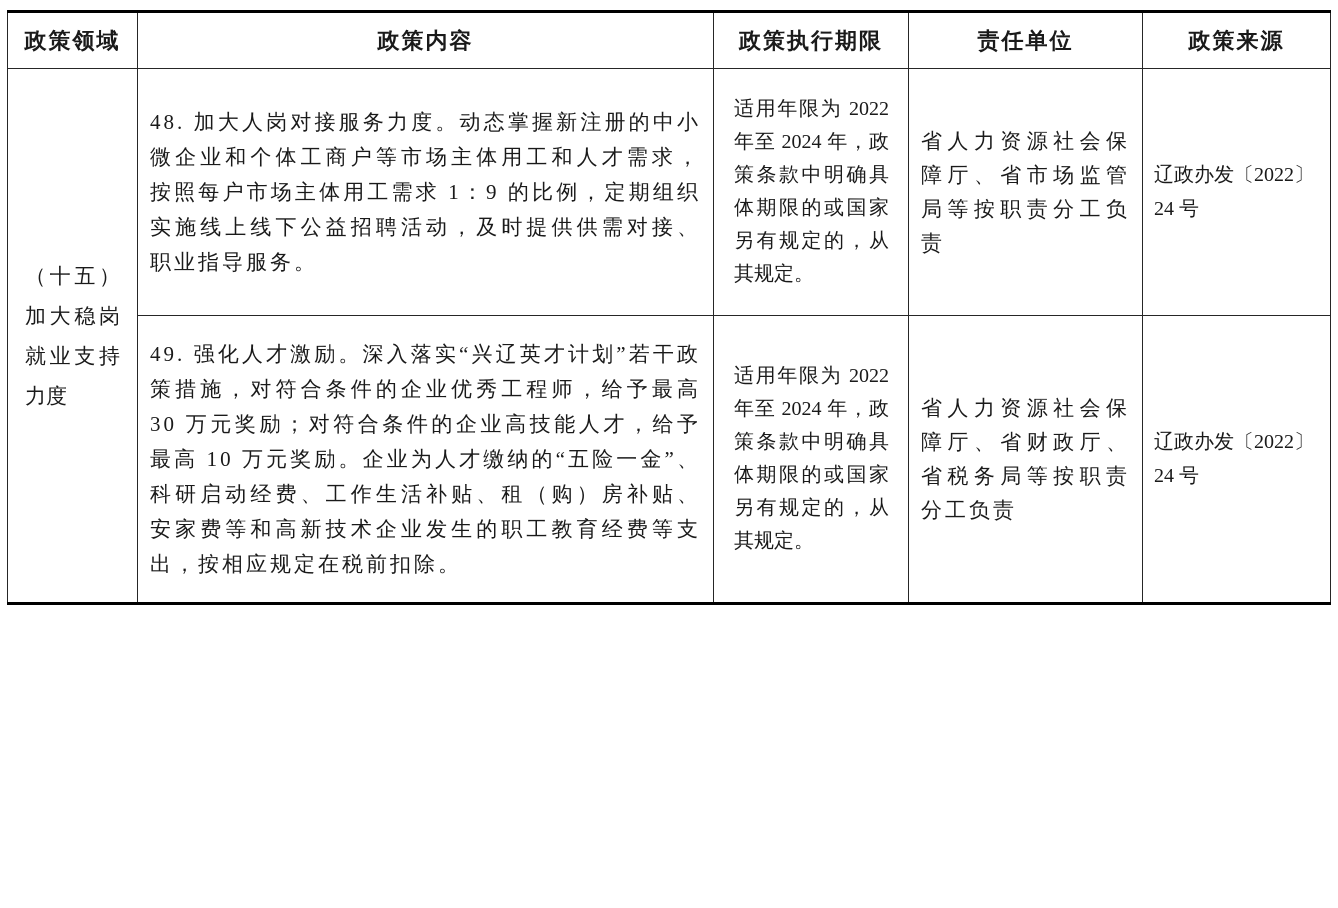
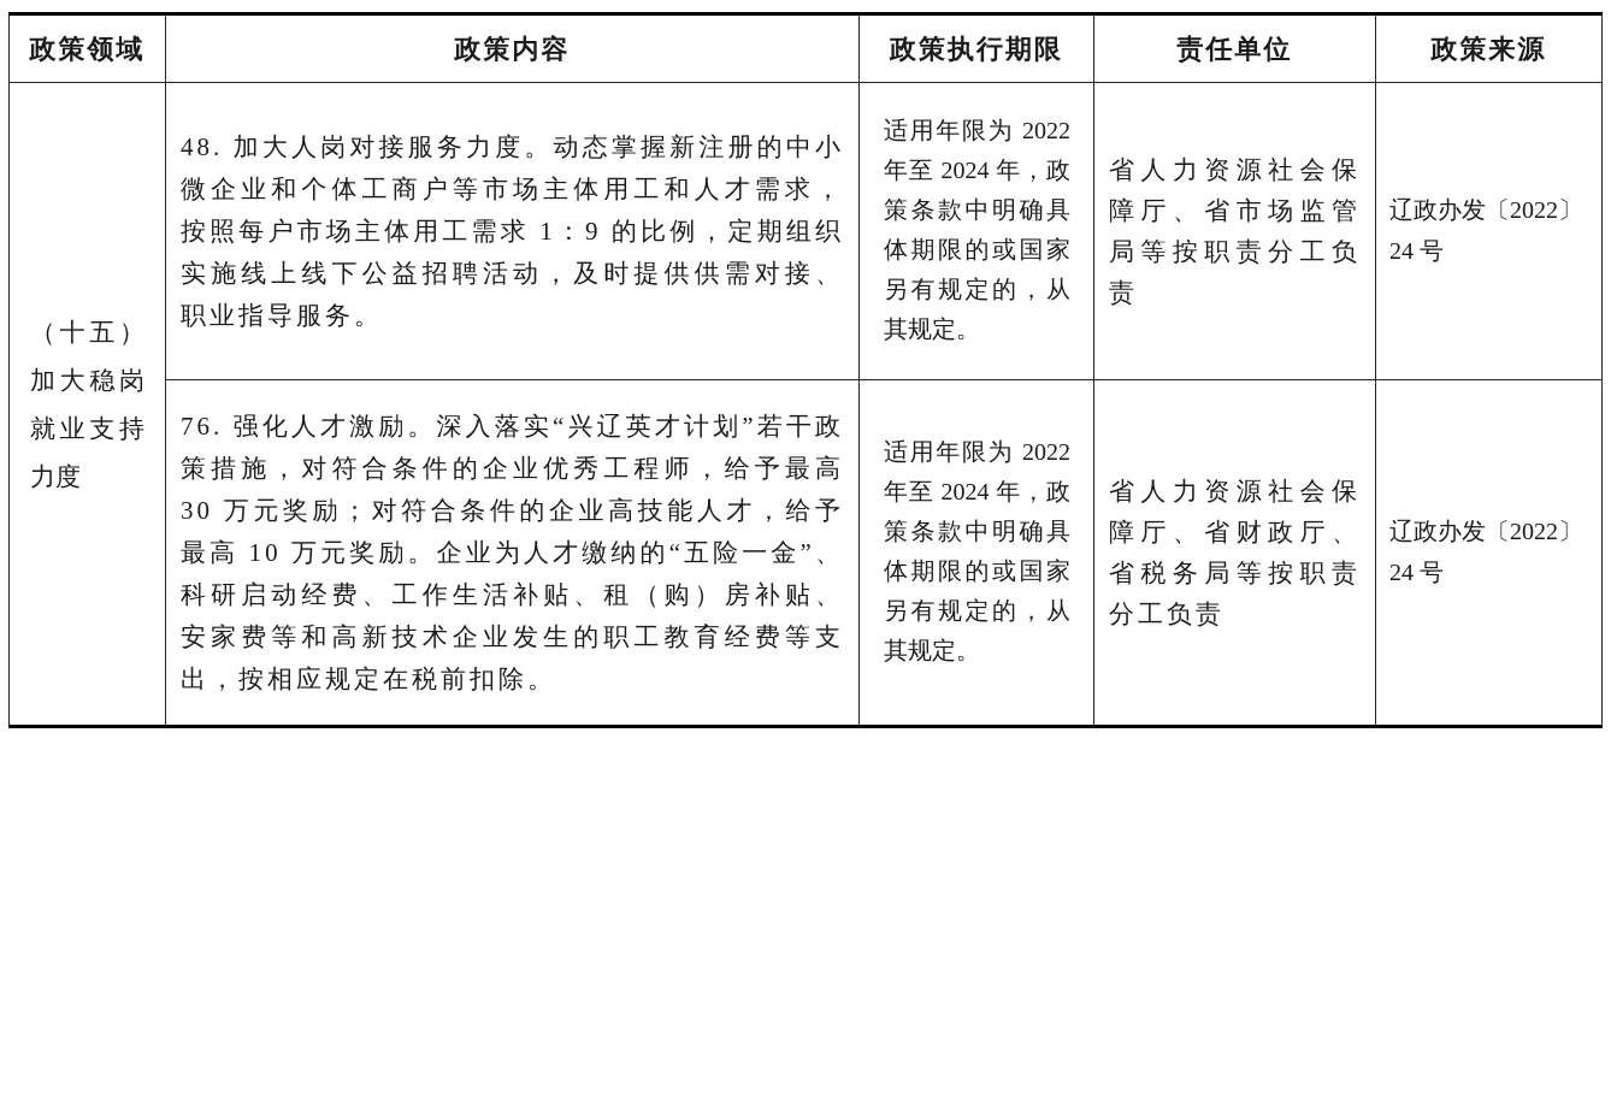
  政策领域	政策内容	政策执行期限	责任单位	政策来源
  （十五）加大稳岗就业支持力度	48. 加大人岗对接服务力度。动态掌握新注册的中小微企业和个体工商户等市场主体用工和人才需求，按照每户市场主体用工需求 1：9 的比例，定期组织实施线上线下公益招聘活动，及时提供供需对接、职业指导服务。	适用年限为 2022 年至 2024 年，政策条款中明确具体期限的或国家另有规定的，从其规定。	省人力资源社会保障厅、省市场监管局等按职责分工负责	辽政办发〔2022〕24 号
- 49. 强化人才激励。深入落实“兴辽英才计划”若干政策措施，对符合条件的企业优秀工程师，给予最高 30 万元奖励；对符合条件的企业高技能人才，给予最高 10 万元奖励。企业为人才缴纳的“五险一金”、科研启动经费、工作生活补贴、租（购）房补贴、安家费等和高新技术企业发生的职工教育经费等支出，按相应规定在税前扣除。	适用年限为 2022 年至 2024 年，政策条款中明确具体期限的或国家另有规定的，从其规定。	省人力资源社会保障厅、省财政厅、省税务局等按职责分工负责	辽政办发〔2022〕24 号
+ 76. 强化人才激励。深入落实“兴辽英才计划”若干政策措施，对符合条件的企业优秀工程师，给予最高 30 万元奖励；对符合条件的企业高技能人才，给予最高 10 万元奖励。企业为人才缴纳的“五险一金”、科研启动经费、工作生活补贴、租（购）房补贴、安家费等和高新技术企业发生的职工教育经费等支出，按相应规定在税前扣除。	适用年限为 2022 年至 2024 年，政策条款中明确具体期限的或国家另有规定的，从其规定。	省人力资源社会保障厅、省财政厅、省税务局等按职责分工负责	辽政办发〔2022〕24 号
